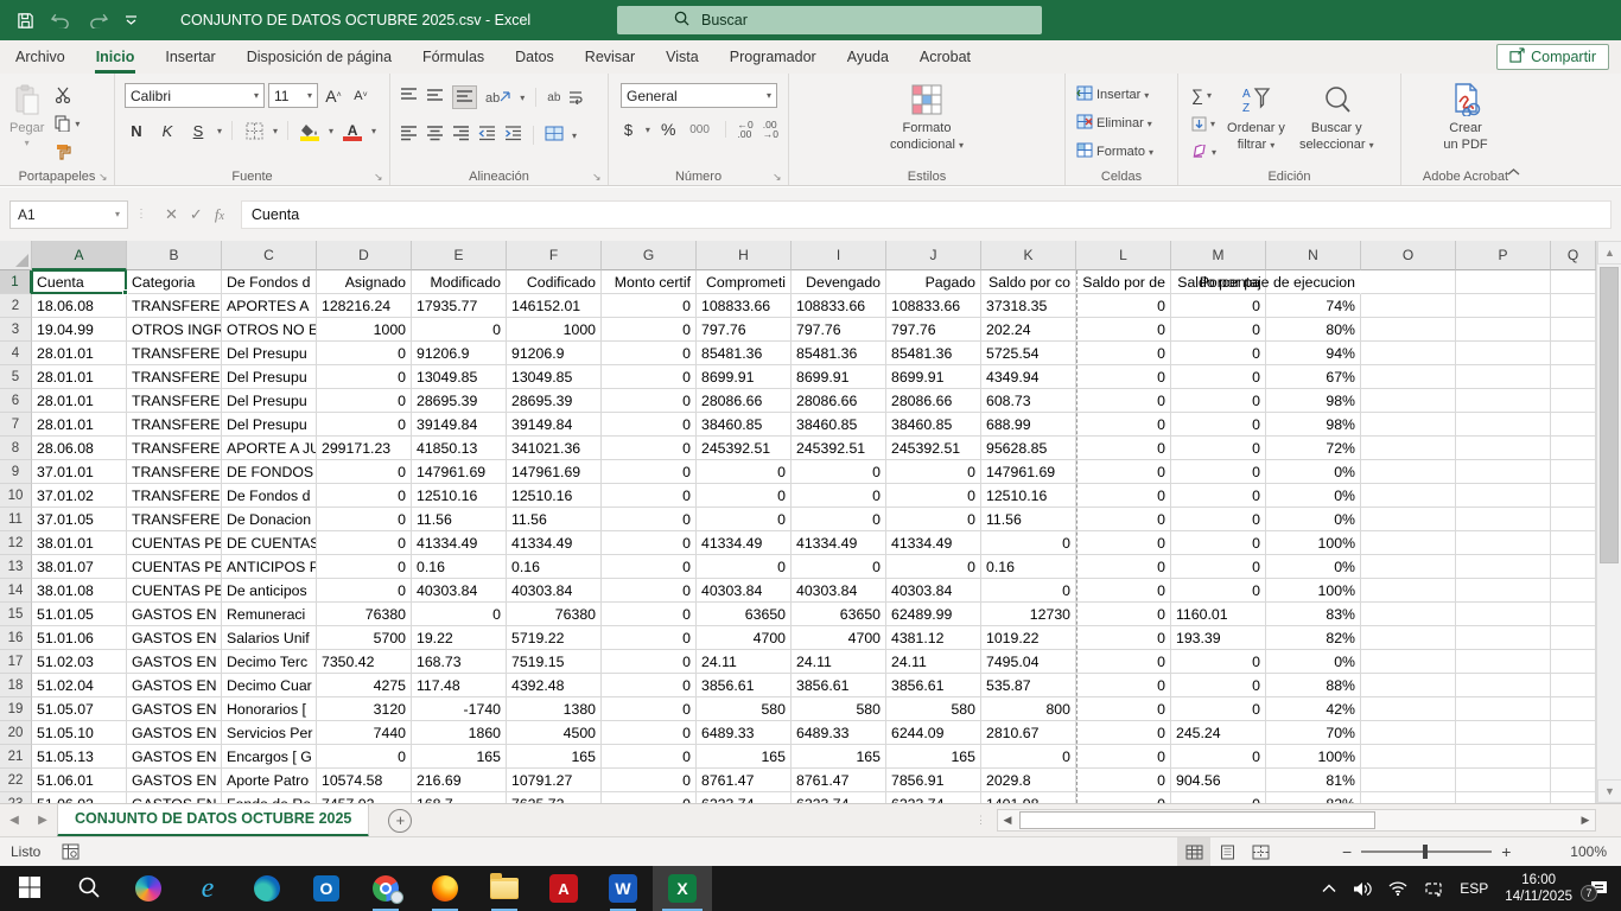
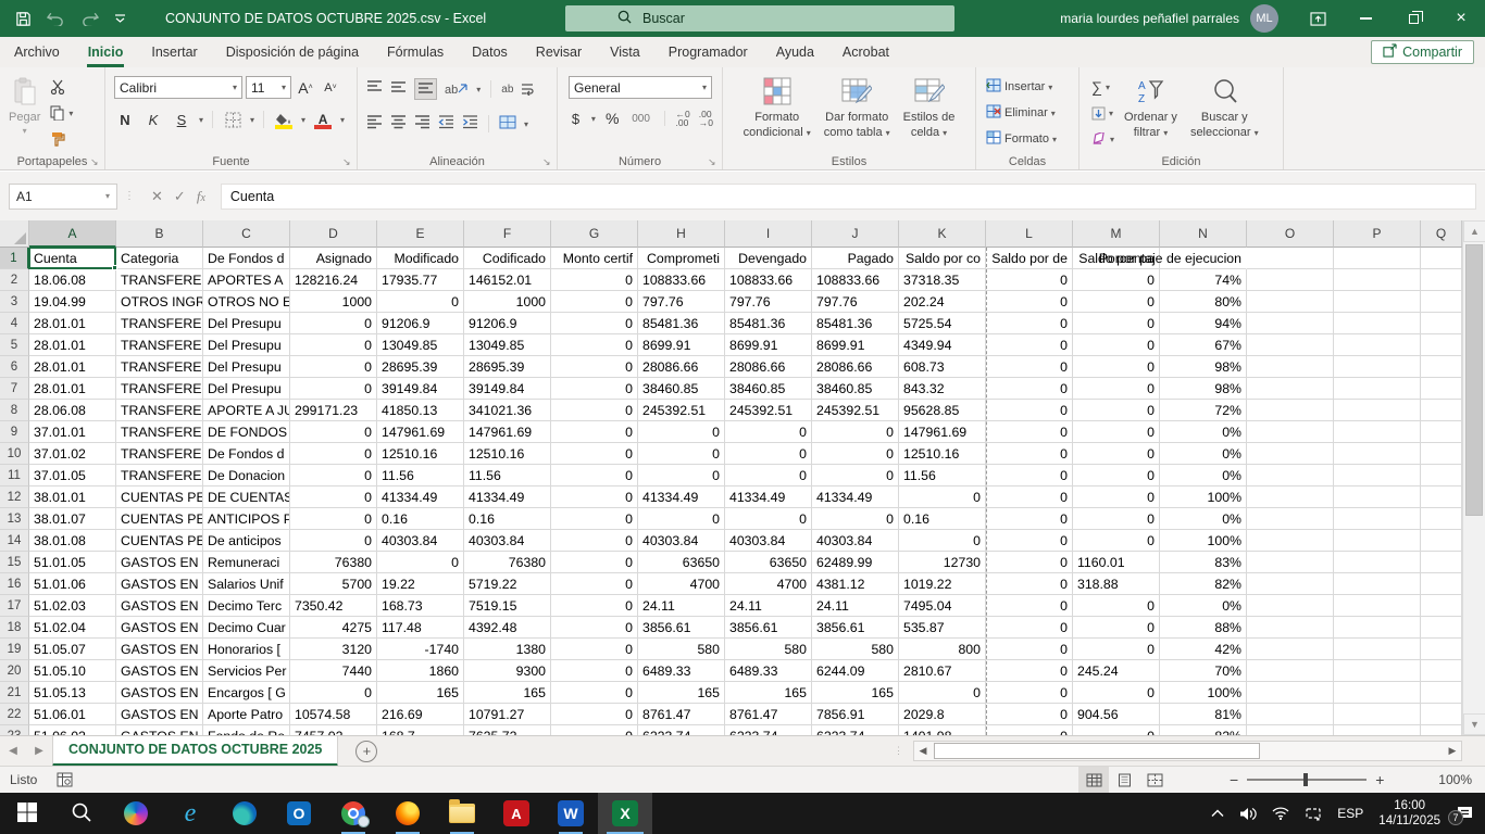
  CONJUNTO DE DATOS OCTUBRE 2025.csv - Excel
  Buscar
+ maria lourdes peñafiel parrales
+ ML
+ ×
  Archivo
  Inicio
  Insertar
  Disposición de página
  Fórmulas
  Datos
  Revisar
  Vista
  Programador
  Ayuda
  Acrobat
  Compartir
  Pegar
  ▾
  ▾
  Portapapeles
  ↘
  Calibri
  ▾
  11
  ▾
  A
  A
  N
  K
  S
  ▾
  ▾
  ▾
  A
  ▾
  Fuente
  ↘
  ab
  ▾
  ab
  ▾
  Alineación
  ↘
  General
  ▾
  $
  ▾
  %
  000
  ←0
  .00
  .00
  →0
  Número
  ↘
  Formato
  condicional ▾
+ Dar formato
+ como tabla ▾
+ Estilos de
+ celda ▾
  Estilos
  Insertar
  ▾
  Eliminar
  ▾
  Formato
  ▾
  Celdas
  ∑
  ▾
  ▾
  ▾
  A
  Z
  Ordenar y
  filtrar ▾
  Buscar y
  seleccionar ▾
  Edición
- Crear
- un PDF
- Adobe Acrobat
  A1
  ▾
  ⋮
  ✕
  ✓
  fx
  Cuenta
  A
  B
  C
  D
  E
  F
  G
  H
  I
  J
  K
  L
  M
  N
  O
  P
  Q
  1
  Cuenta
  Categoria
  De Fondos d
  Asignado
  Modificado
  Codificado
  Monto certif
  Comprometi
  Devengado
  Pagado
  Saldo por co
  Saldo por de
  Saldo por pa
  Porcentaje de ejecucion
  2
  18.06.08
  TRANSFERE
  APORTES A
  128216.24
  17935.77
  146152.01
  0
  108833.66
  108833.66
  108833.66
  37318.35
  0
  0
  74%
  3
  19.04.99
  OTROS INGR
  OTROS NO E
  1000
  0
  1000
  0
  797.76
  797.76
  797.76
  202.24
  0
  0
  80%
  4
  28.01.01
  TRANSFERE
  Del Presupu
  0
  91206.9
  91206.9
  0
  85481.36
  85481.36
  85481.36
  5725.54
  0
  0
  94%
  5
  28.01.01
  TRANSFERE
  Del Presupu
  0
  13049.85
  13049.85
  0
  8699.91
  8699.91
  8699.91
  4349.94
  0
  0
  67%
  6
  28.01.01
  TRANSFERE
  Del Presupu
  0
  28695.39
  28695.39
  0
  28086.66
  28086.66
  28086.66
  608.73
  0
  0
  98%
  7
  28.01.01
  TRANSFERE
  Del Presupu
  0
  39149.84
  39149.84
  0
  38460.85
  38460.85
  38460.85
- 688.99
+ 843.32
  0
  0
  98%
  8
  28.06.08
  TRANSFERE
  APORTE A JU
  299171.23
  41850.13
  341021.36
  0
  245392.51
  245392.51
  245392.51
  95628.85
  0
  0
  72%
  9
  37.01.01
  TRANSFERE
  DE FONDOS
  0
  147961.69
  147961.69
  0
  0
  0
  0
  147961.69
  0
  0
  0%
  10
  37.01.02
  TRANSFERE
  De Fondos d
  0
  12510.16
  12510.16
  0
  0
  0
  0
  12510.16
  0
  0
  0%
  11
  37.01.05
  TRANSFERE
  De Donacion
  0
  11.56
  11.56
  0
  0
  0
  0
  11.56
  0
  0
  0%
  12
  38.01.01
  CUENTAS PE
  DE CUENTAS
  0
  41334.49
  41334.49
  0
  41334.49
  41334.49
  41334.49
  0
  0
  0
  100%
  13
  38.01.07
  CUENTAS PE
  ANTICIPOS P
  0
  0.16
  0.16
  0
  0
  0
  0
  0.16
  0
  0
  0%
  14
  38.01.08
  CUENTAS PE
  De anticipos
  0
  40303.84
  40303.84
  0
  40303.84
  40303.84
  40303.84
  0
  0
  0
  100%
  15
  51.01.05
  GASTOS EN
  Remuneraci
  76380
  0
  76380
  0
  63650
  63650
  62489.99
  12730
  0
  1160.01
  83%
  16
  51.01.06
  GASTOS EN
  Salarios Unif
  5700
  19.22
  5719.22
  0
  4700
  4700
  4381.12
  1019.22
  0
- 193.39
+ 318.88
  82%
  17
  51.02.03
  GASTOS EN
  Decimo Terc
  7350.42
  168.73
  7519.15
  0
  24.11
  24.11
  24.11
  7495.04
  0
  0
  0%
  18
  51.02.04
  GASTOS EN
  Decimo Cuar
  4275
  117.48
  4392.48
  0
  3856.61
  3856.61
  3856.61
  535.87
  0
  0
  88%
  19
  51.05.07
  GASTOS EN
  Honorarios [
  3120
  -1740
  1380
  0
  580
  580
  580
  800
  0
  0
  42%
  20
  51.05.10
  GASTOS EN
  Servicios Per
  7440
  1860
- 4500
+ 9300
  0
  6489.33
  6489.33
  6244.09
  2810.67
  0
  245.24
  70%
  21
  51.05.13
  GASTOS EN
  Encargos [ G
  0
  165
  165
  0
  165
  165
  165
  0
  0
  0
  100%
  22
  51.06.01
  GASTOS EN
  Aporte Patro
  10574.58
  216.69
  10791.27
  0
  8761.47
  8761.47
  7856.91
  2029.8
  0
  904.56
  81%
  ▲
  ▼
  ◀
  ▶
  CONJUNTO DE DATOS OCTUBRE 2025
  +
  ⋮
  ◀
  ▶
  Listo
  −
  +
  100%
  e
  O
  A
  W
  X
  ESP
  16:00
  14/11/2025
  7
